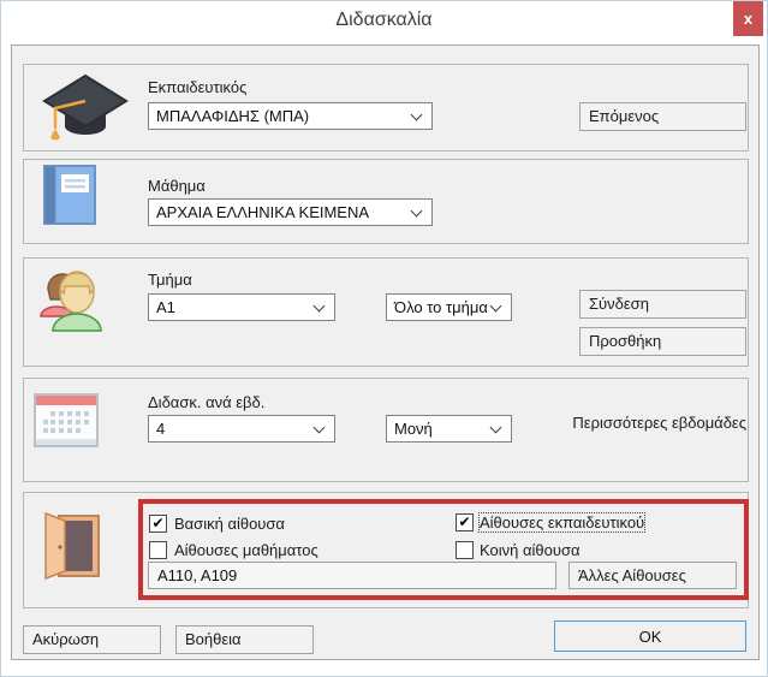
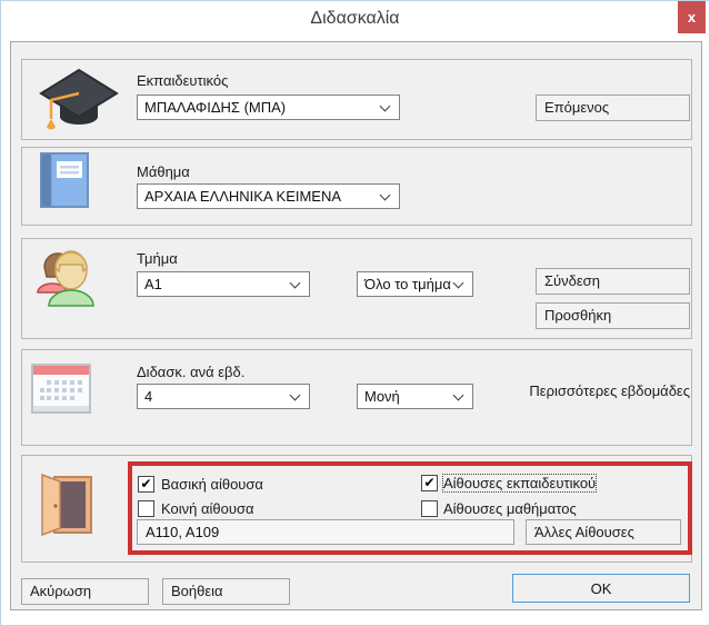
  Διδασκαλία
  x
  Εκπαιδευτικός
  ΜΠΑΛΑΦΙΔΗΣ (ΜΠΑ)
  Επόμενος
  Μάθημα
  ΑΡΧΑΙΑ ΕΛΛΗΝΙΚΑ ΚΕΙΜΕΝΑ
  Τμήμα
  A1
  Όλο το τμήμα
  Σύνδεση
  Προσθήκη
  Διδασκ. ανά εβδ.
  4
  Μονή
  Περισσότερες εβδομάδες
  ✔
  Βασική αίθουσα
- Αίθουσες μαθήματος
+ Κοινή αίθουσα
  ✔
  Αίθουσες εκπαιδευτικού
- Κοινή αίθουσα
+ Αίθουσες μαθήματος
  A110, A109
  Άλλες Αίθουσες
  Ακύρωση
  Βοήθεια
  OK
